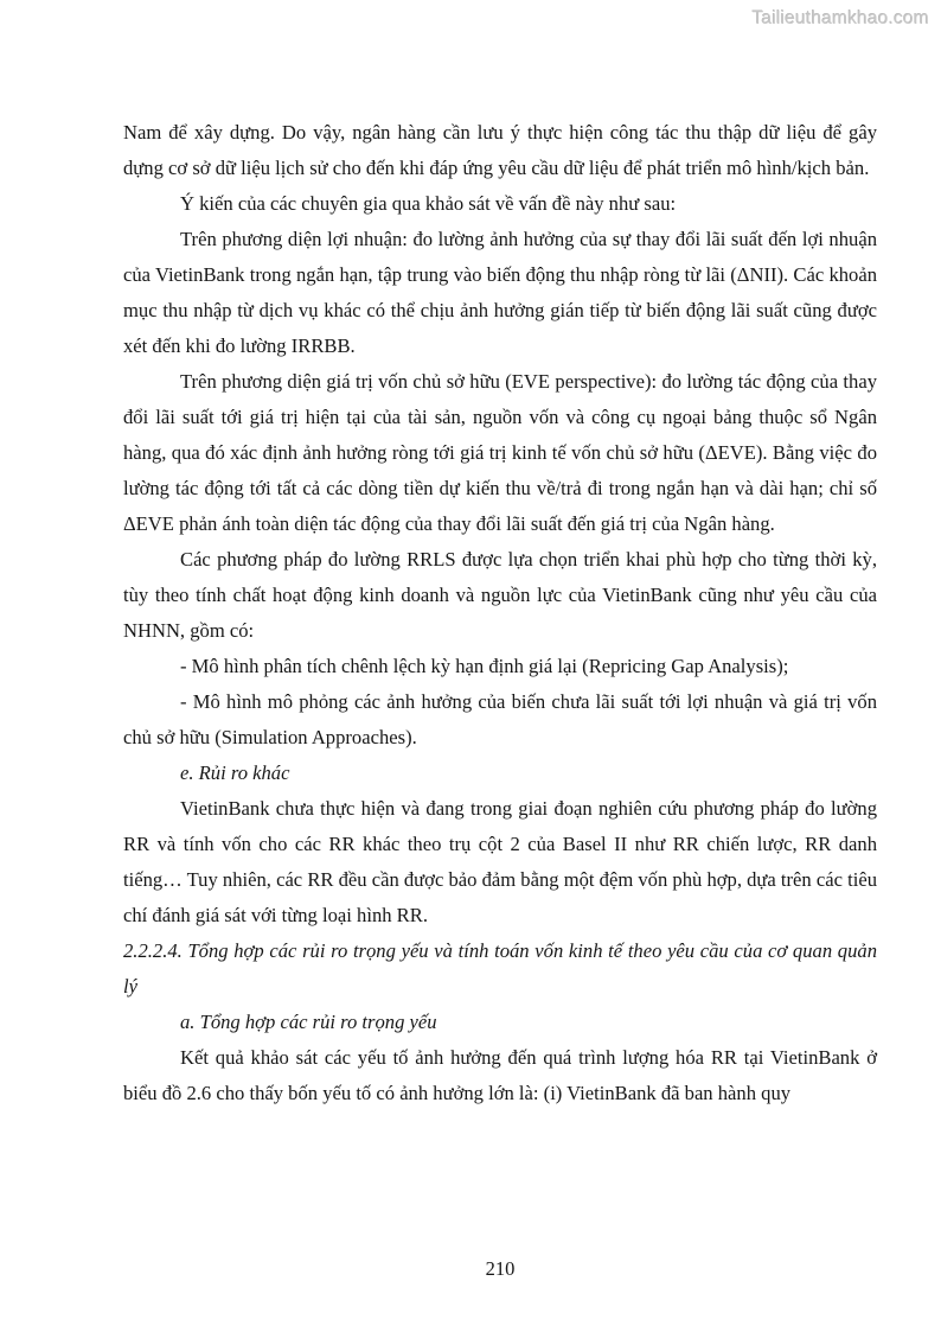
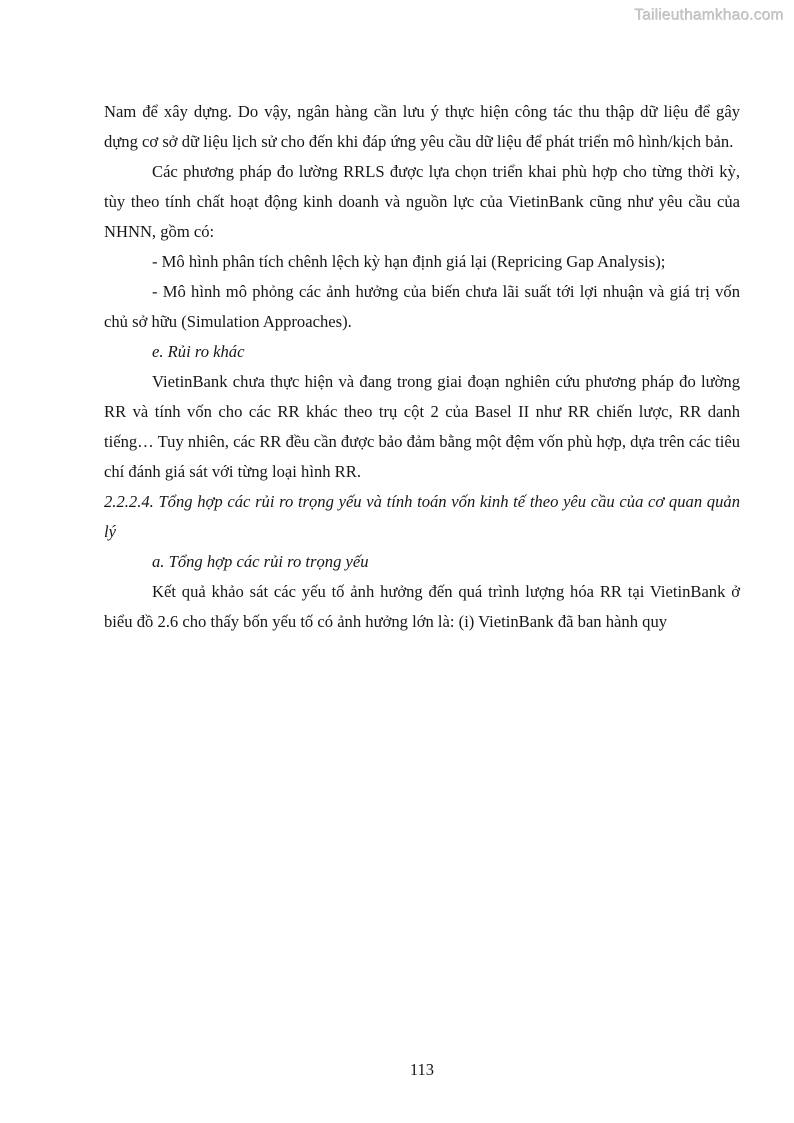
  Tailieuthamkhao.com
  Nam để xây dựng. Do vậy, ngân hàng cần lưu ý thực hiện công tác thu thập dữ liệu để gây dựng cơ sở dữ liệu lịch sử cho đến khi đáp ứng yêu cầu dữ liệu để phát triển mô hình/kịch bản.
- Ý kiến của các chuyên gia qua khảo sát về vấn đề này như sau:
- Trên phương diện lợi nhuận: đo lường ảnh hưởng của sự thay đổi lãi suất đến lợi nhuận của VietinBank trong ngắn hạn, tập trung vào biến động thu nhập ròng từ lãi (ΔNII). Các khoản mục thu nhập từ dịch vụ khác có thể chịu ảnh hưởng gián tiếp từ biến động lãi suất cũng được xét đến khi đo lường IRRBB.
- Trên phương diện giá trị vốn chủ sở hữu (EVE perspective): đo lường tác động của thay đổi lãi suất tới giá trị hiện tại của tài sản, nguồn vốn và công cụ ngoại bảng thuộc sổ Ngân hàng, qua đó xác định ảnh hưởng ròng tới giá trị kinh tế vốn chủ sở hữu (ΔEVE). Bằng việc đo lường tác động tới tất cả các dòng tiền dự kiến thu về/trả đi trong ngắn hạn và dài hạn; chỉ số ΔEVE phản ánh toàn diện tác động của thay đổi lãi suất đến giá trị của Ngân hàng.
  Các phương pháp đo lường RRLS được lựa chọn triển khai phù hợp cho từng thời kỳ, tùy theo tính chất hoạt động kinh doanh và nguồn lực của VietinBank cũng như yêu cầu của NHNN, gồm có:
  - Mô hình phân tích chênh lệch kỳ hạn định giá lại (Repricing Gap Analysis);
  - Mô hình mô phỏng các ảnh hưởng của biến chưa lãi suất tới lợi nhuận và giá trị vốn chủ sở hữu (Simulation Approaches).
  e. Rủi ro khác
  VietinBank chưa thực hiện và đang trong giai đoạn nghiên cứu phương pháp đo lường RR và tính vốn cho các RR khác theo trụ cột 2 của Basel II như RR chiến lược, RR danh tiếng… Tuy nhiên, các RR đều cần được bảo đảm bằng một đệm vốn phù hợp, dựa trên các tiêu chí đánh giá sát với từng loại hình RR.
  2.2.2.4. Tổng hợp các rủi ro trọng yếu và tính toán vốn kinh tế theo yêu cầu của cơ quan quản lý
  a. Tổng hợp các rủi ro trọng yếu
  Kết quả khảo sát các yếu tố ảnh hưởng đến quá trình lượng hóa RR tại VietinBank ở biểu đồ 2.6 cho thấy bốn yếu tố có ảnh hưởng lớn là: (i) VietinBank đã ban hành quy
- 210
+ 113
